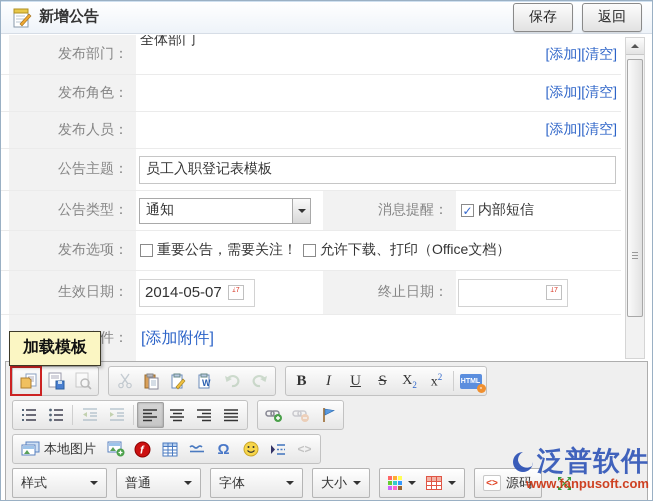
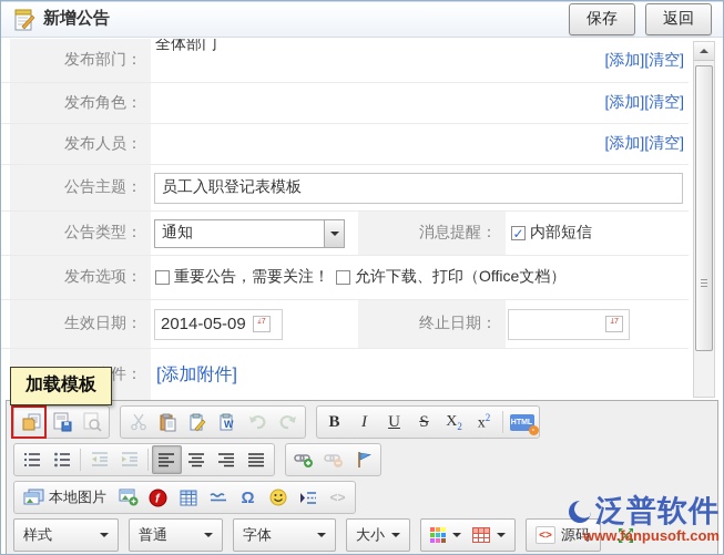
  新增公告
  保存
  返回
  发布部门：
  全体部门
  [添加][清空]
  发布角色：
  [添加][清空]
  发布人员：
  [添加][清空]
  公告主题：
  员工入职登记表模板
  公告类型：
  通知
  消息提醒：
  内部短信
  发布选项：
  重要公告，需要关注！
  允许下载、打印（Office文档）
  生效日期：
- 2014-05-07
+ 2014-05-09
  终止日期：
  [添加附件]
  W
  B
  I
  U
  S
  X2
  x2
  -
  本地图片
  f
  Ω
  <>
  样式
  普通
  字体
  大小
  <>
  源码
  加载模板
  泛普软件
  www.fanpusoft.com
